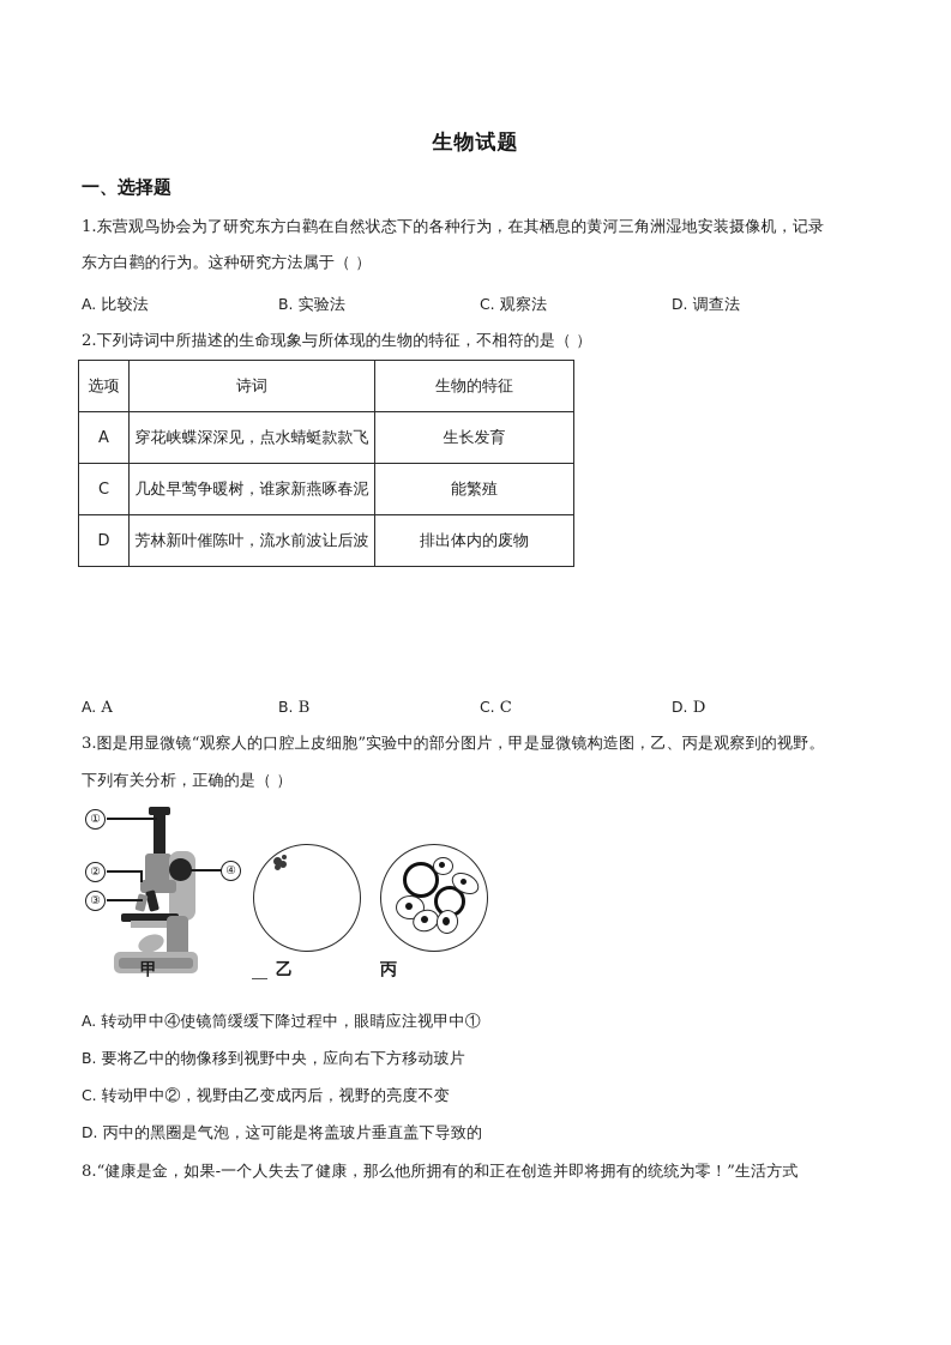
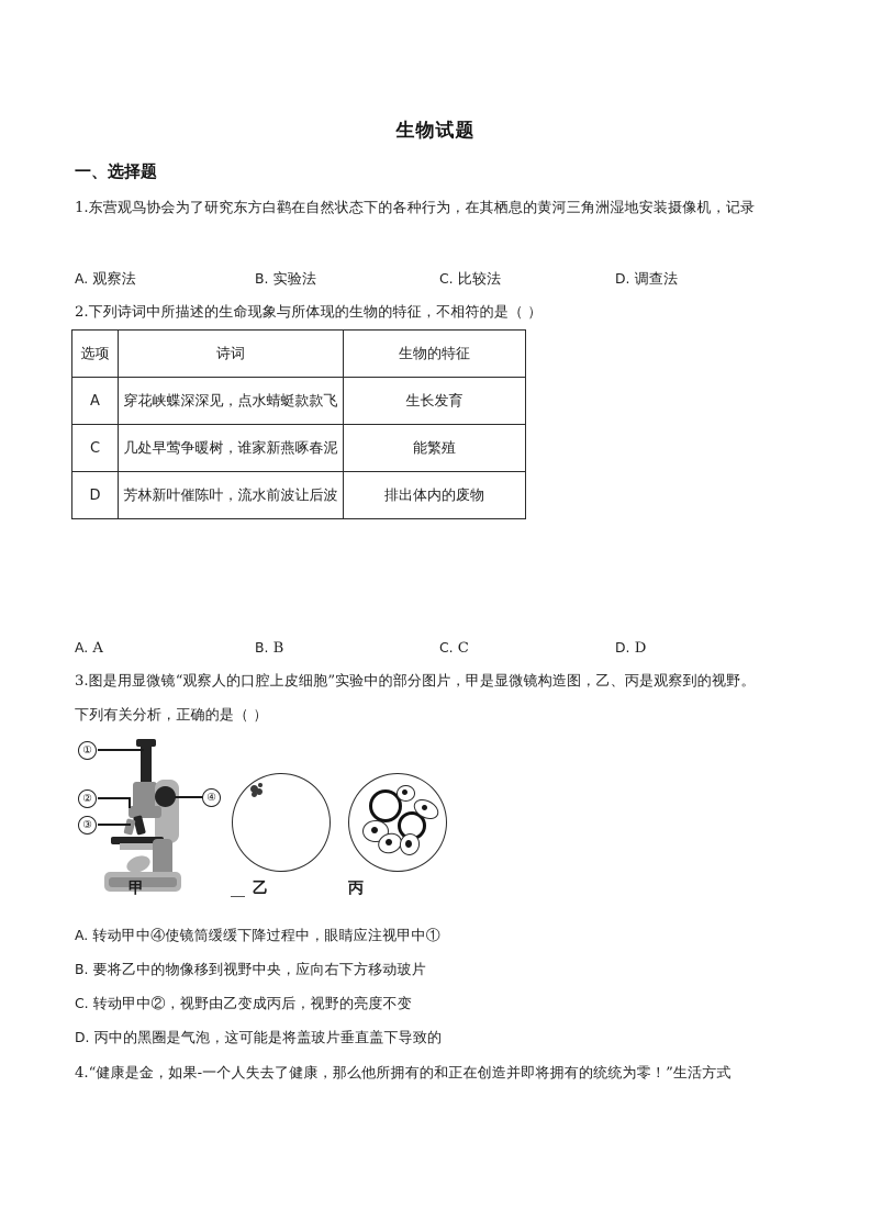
  生物试题
  一、选择题
  1.东营观鸟协会为了研究东方白鹳在自然状态下的各种行为，在其栖息的黄河三角洲湿地安装摄像机，记录
- 东方白鹳的行为。这种研究方法属于（ ）
- A. 比较法
+ A. 观察法
  B. 实验法
- C. 观察法
+ C. 比较法
  D. 调查法
  2.下列诗词中所描述的生命现象与所体现的生物的特征，不相符的是（ ）
  选项	诗词	生物的特征
  A	穿花峡蝶深深见，点水蜻蜓款款飞	生长发育
  C	几处早莺争暖树，谁家新燕啄春泥	能繁殖
  D	芳林新叶催陈叶，流水前波让后波	排出体内的废物
  A. A
  B. B
  C. C
  D. D
  3.图是用显微镜“观察人的口腔上皮细胞”实验中的部分图片，甲是显微镜构造图，乙、丙是观察到的视野。
  下列有关分析，正确的是（ ）
  ①
  ②
  ③
  ④
  甲
  乙
  丙
  A. 转动甲中④使镜筒缓缓下降过程中，眼睛应注视甲中①
  B. 要将乙中的物像移到视野中央，应向右下方移动玻片
  C. 转动甲中②，视野由乙变成丙后，视野的亮度不变
  D. 丙中的黑圈是气泡，这可能是将盖玻片垂直盖下导致的
- 8.“健康是金，如果-一个人失去了健康，那么他所拥有的和正在创造并即将拥有的统统为零！”生活方式
+ 4.“健康是金，如果-一个人失去了健康，那么他所拥有的和正在创造并即将拥有的统统为零！”生活方式
